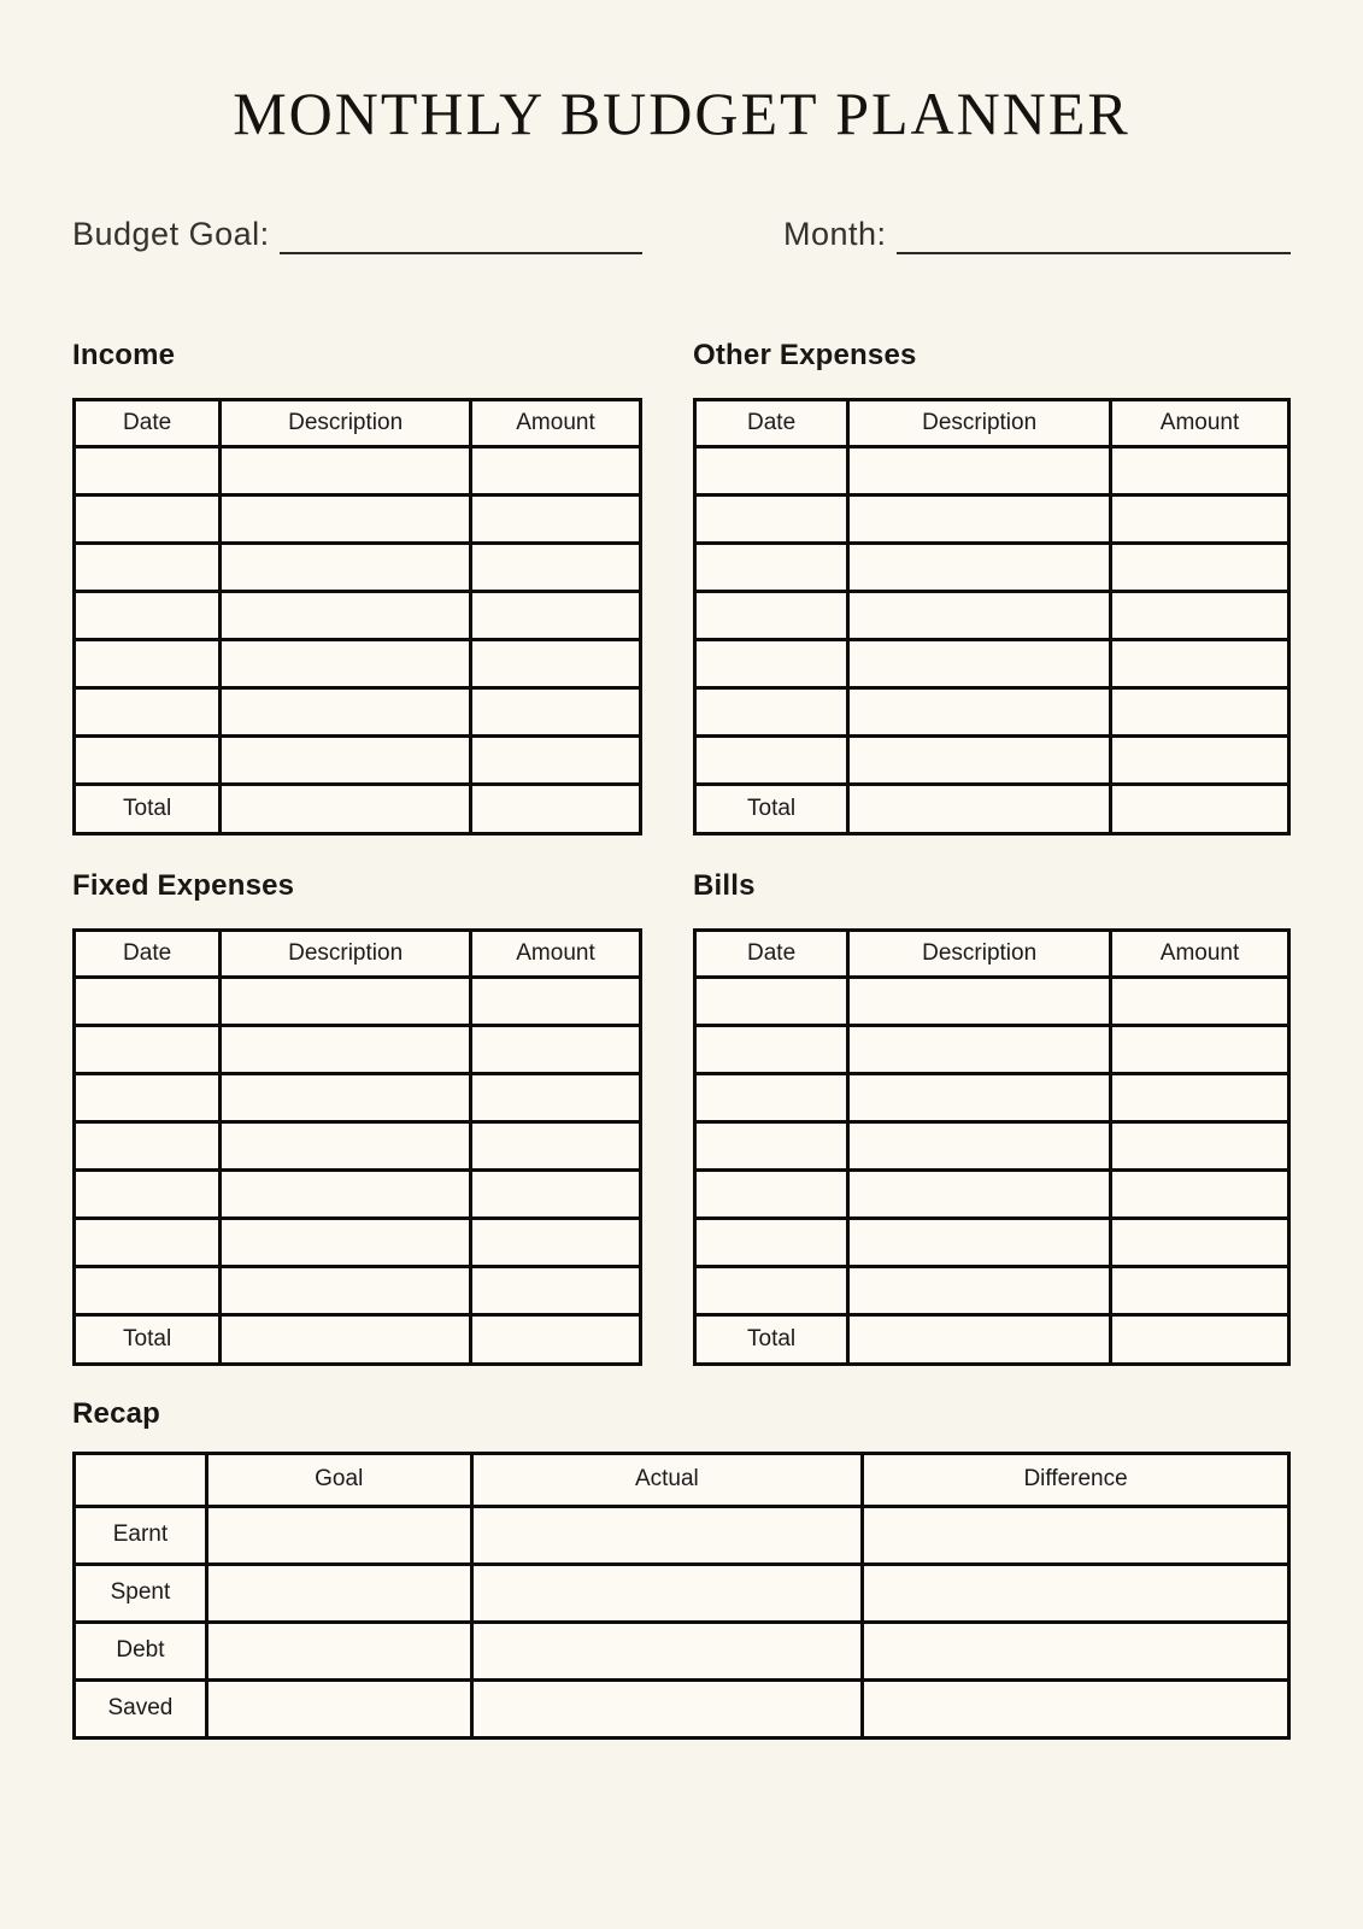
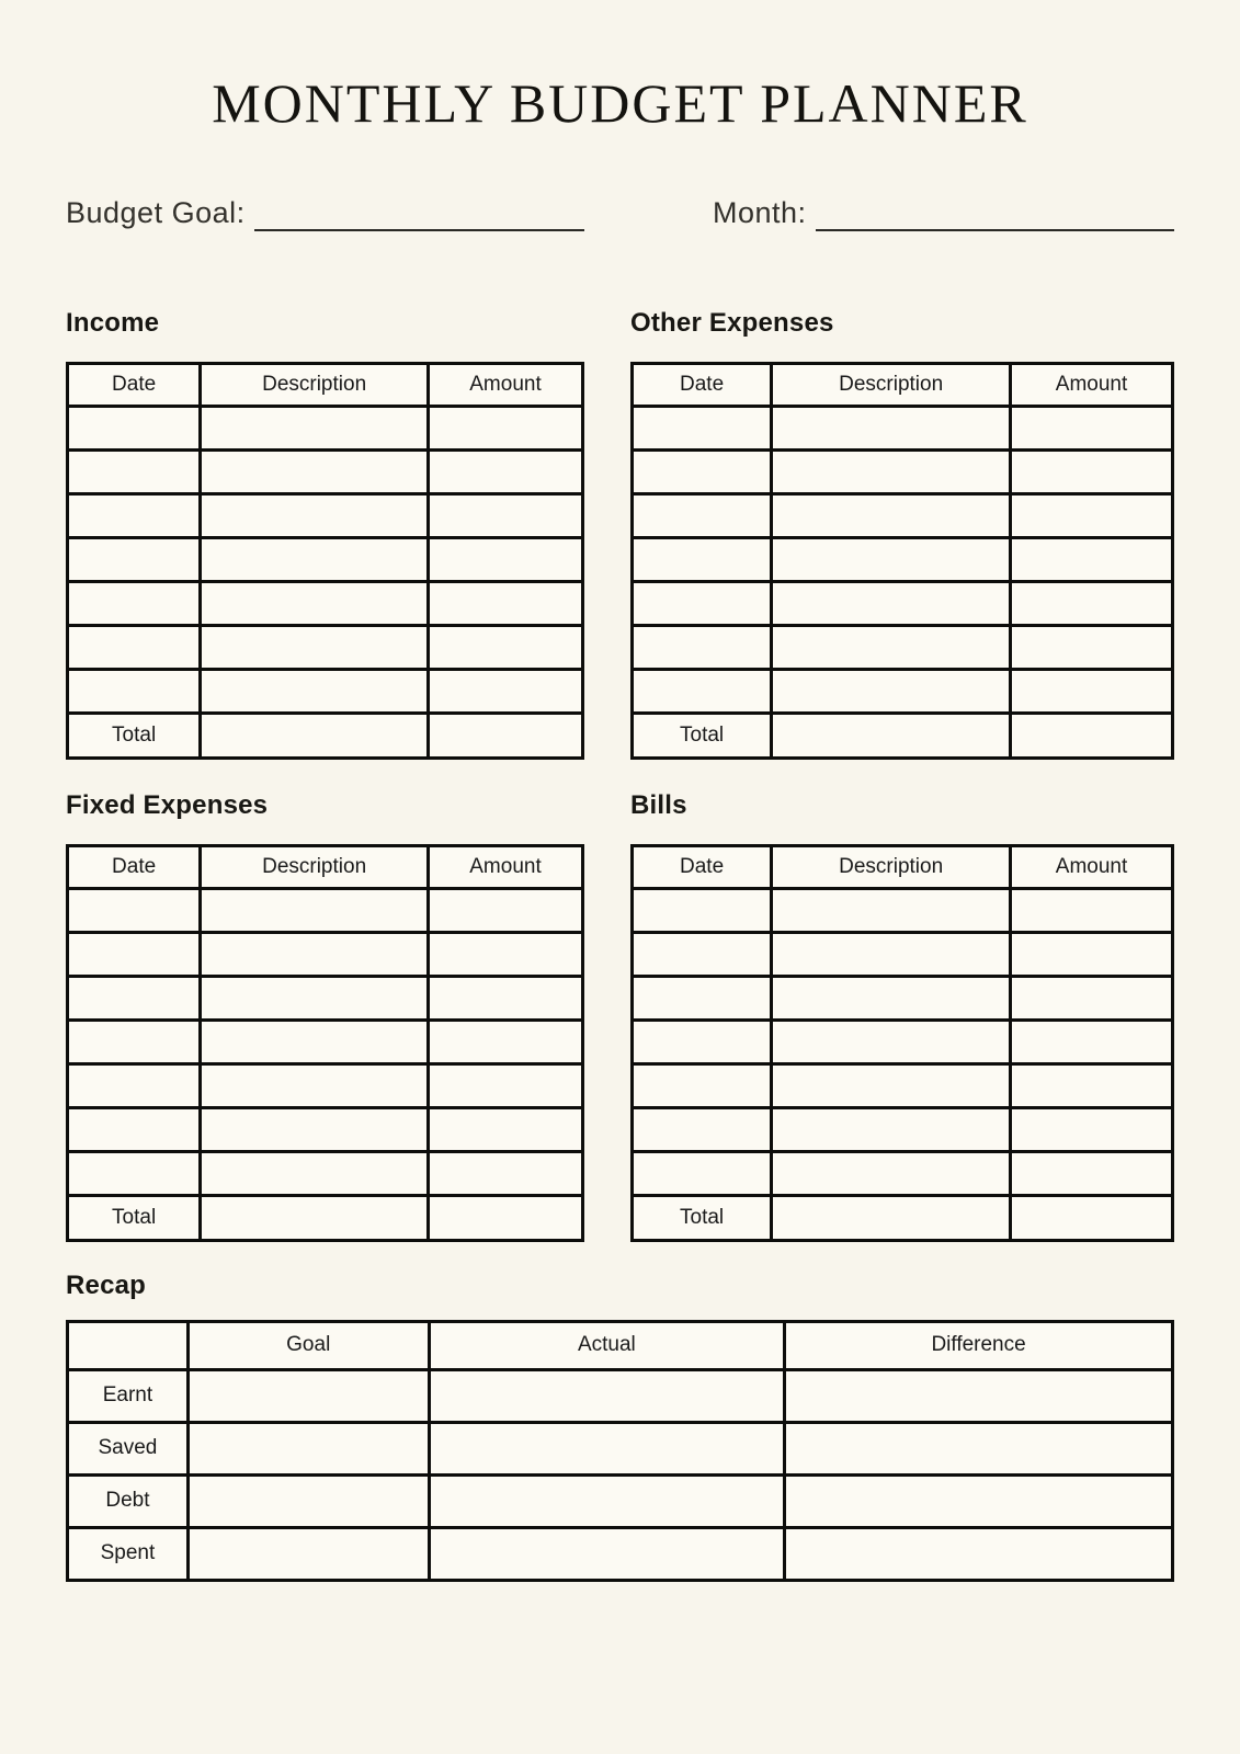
  MONTHLY BUDGET PLANNER
  Budget Goal:
  Month:
  Income
  Date	Description	Amount
  Total
  Other Expenses
  Date	Description	Amount
  Total
  Fixed Expenses
  Date	Description	Amount
  Total
  Bills
  Date	Description	Amount
  Total
  Recap
  	Goal	Actual	Difference
  Earnt
- Spent
+ Saved
  Debt
- Saved
+ Spent
